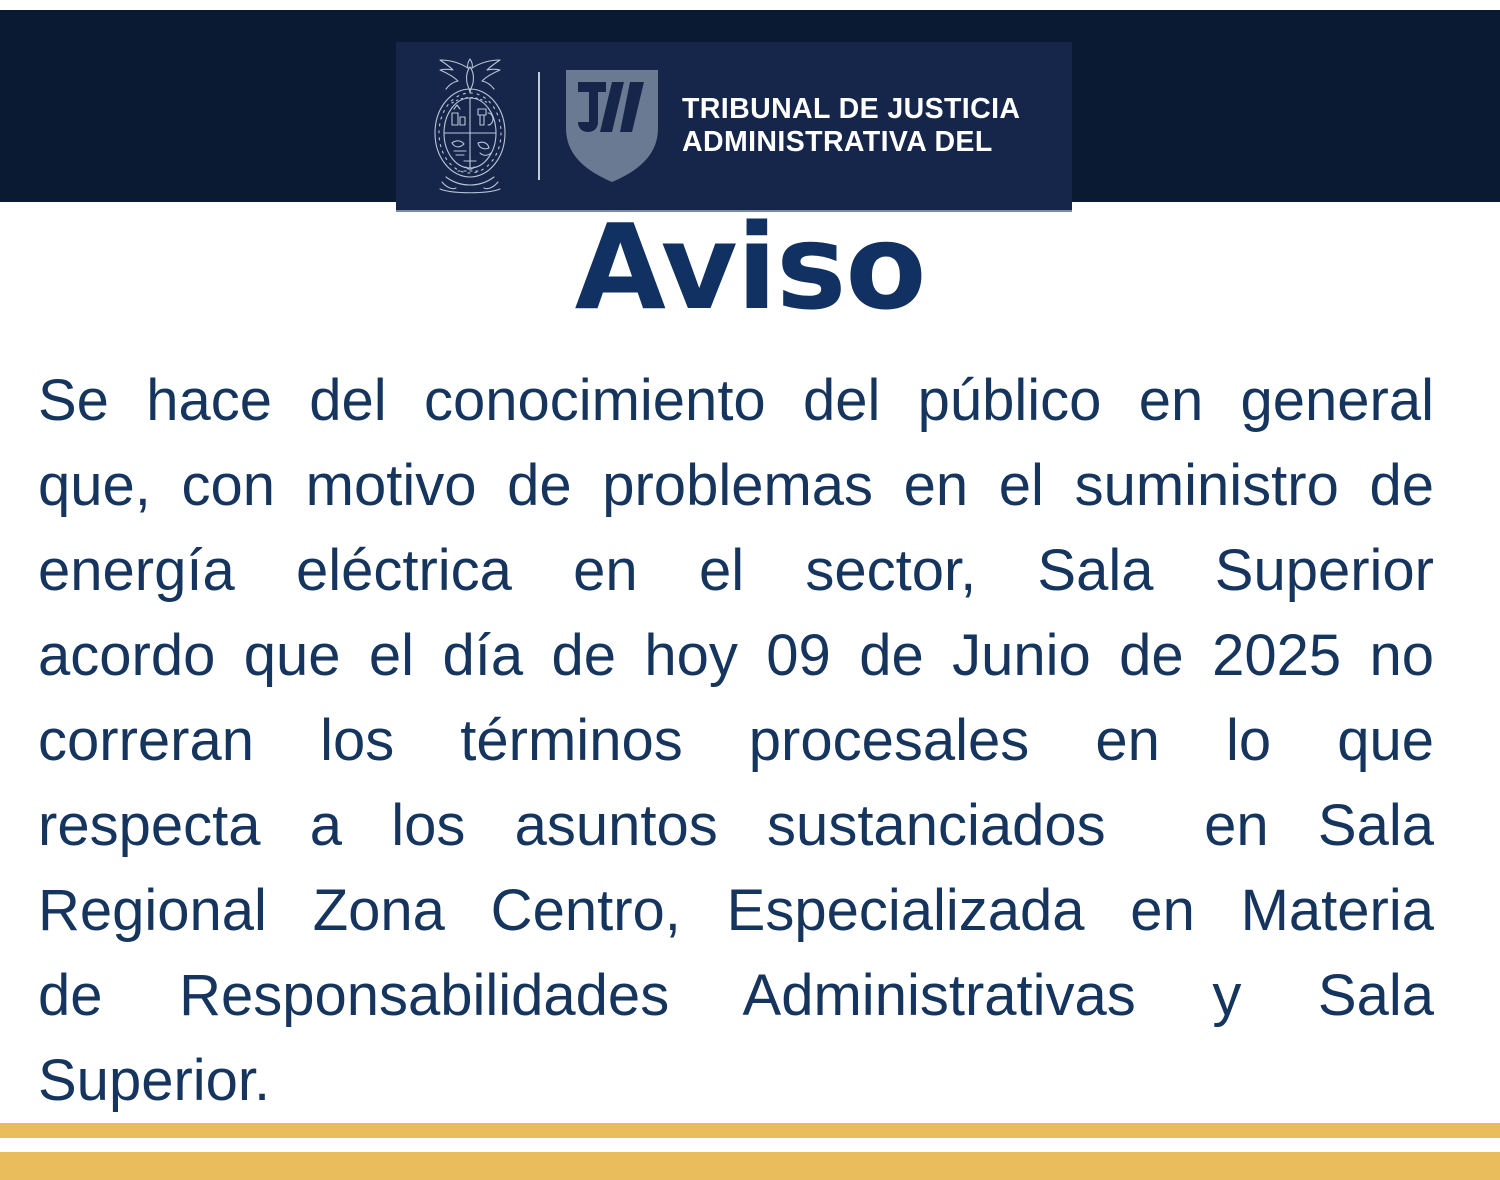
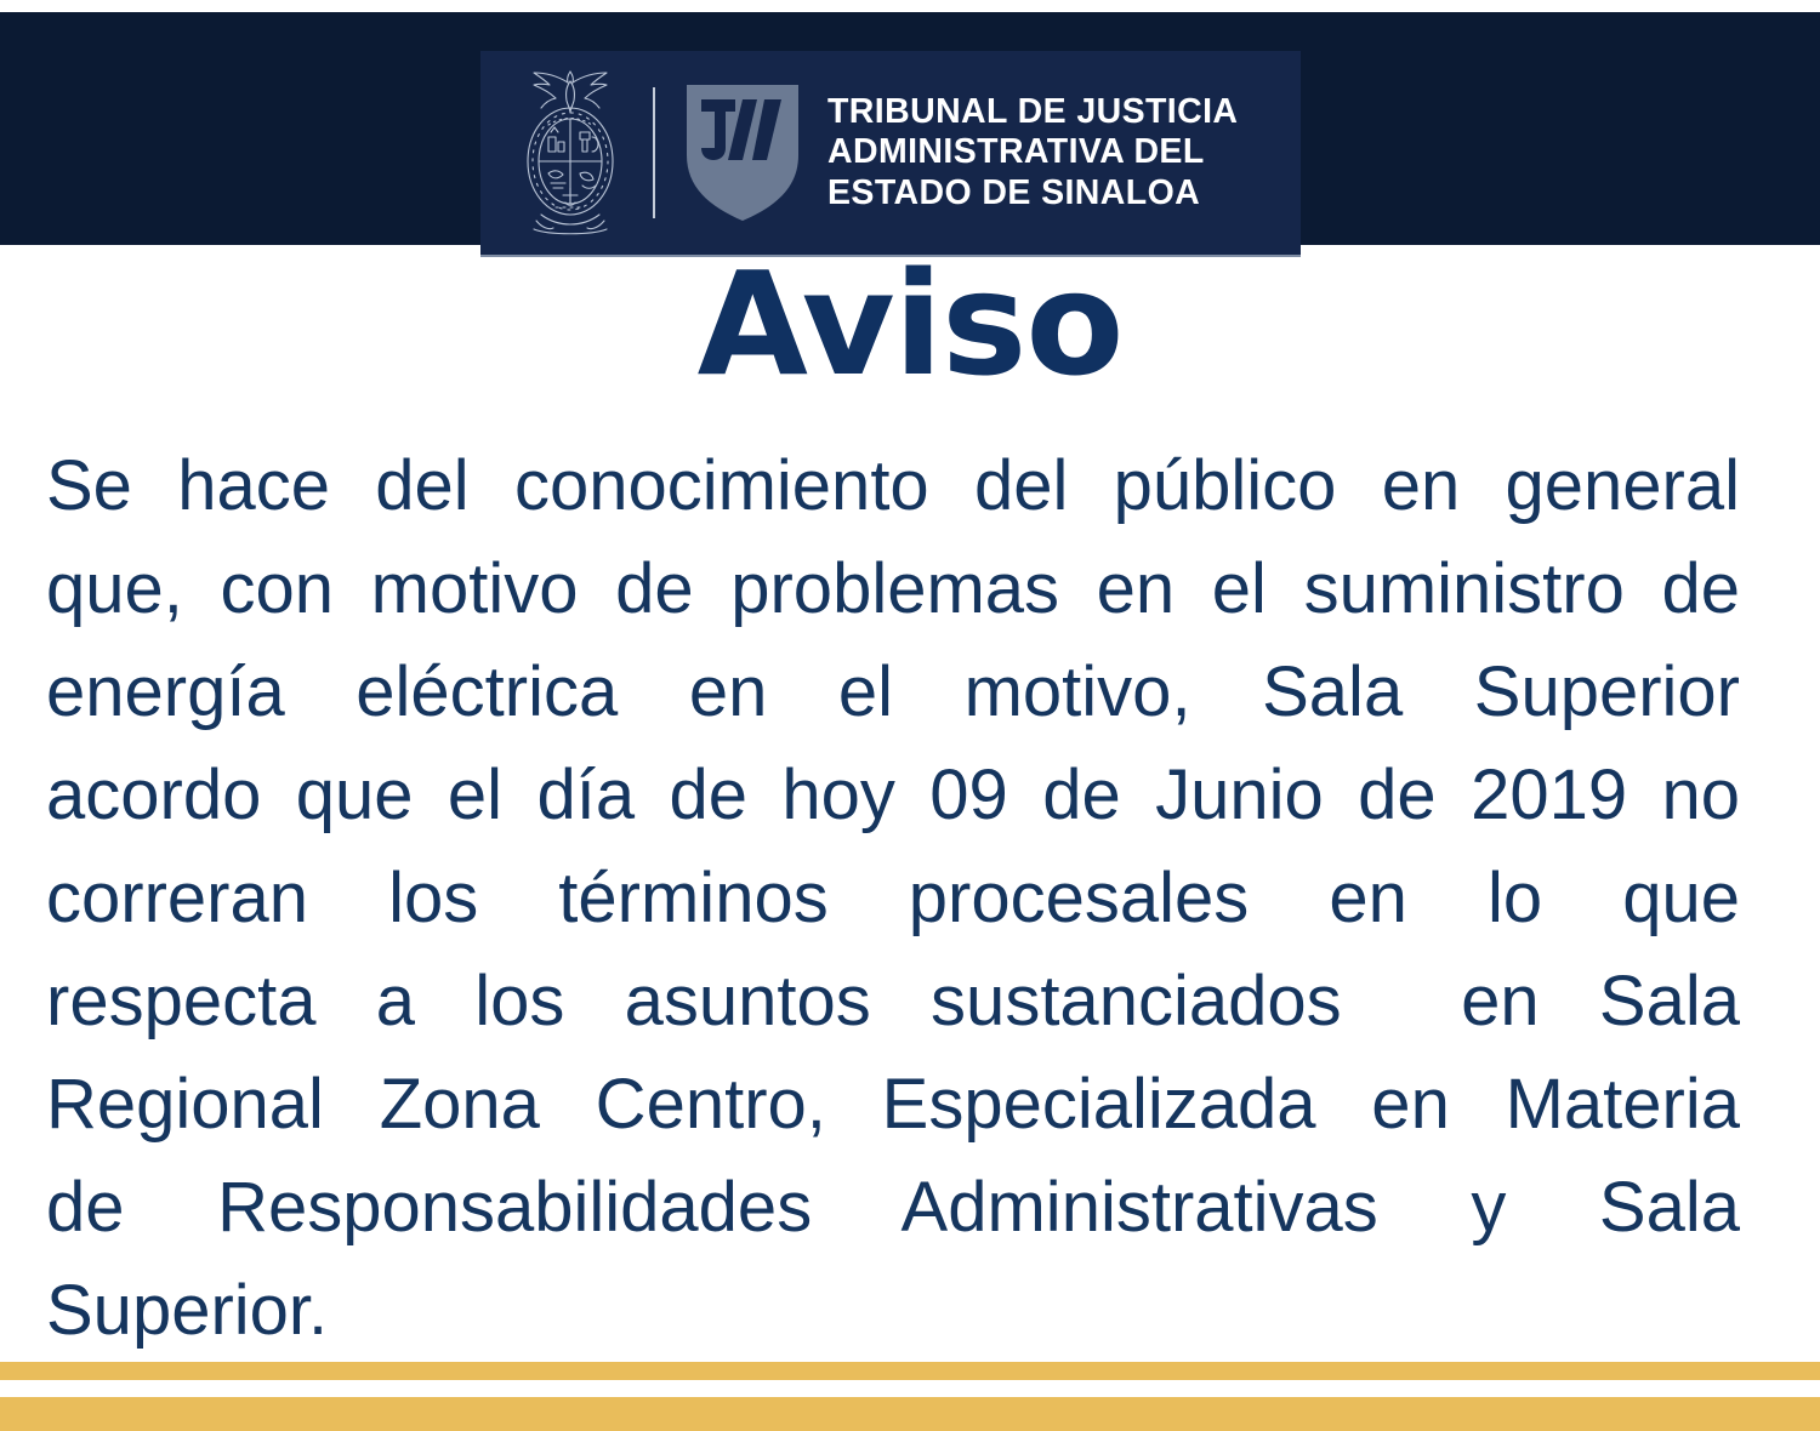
  TRIBUNAL DE JUSTICIA
  ADMINISTRATIVA DEL
+ ESTADO DE SINALOA
  Aviso
  Se hace del conocimiento del público en general
  que, con motivo de problemas en el suministro de
- energía eléctrica en el sector, Sala Superior
+ energía eléctrica en el motivo, Sala Superior
- acordo que el día de hoy 09 de Junio de 2025 no
+ acordo que el día de hoy 09 de Junio de 2019 no
  correran los términos procesales en lo que
  respecta a los asuntos sustanciados en Sala
  Regional Zona Centro, Especializada en Materia
  de Responsabilidades Administrativas y Sala
  Superior.
